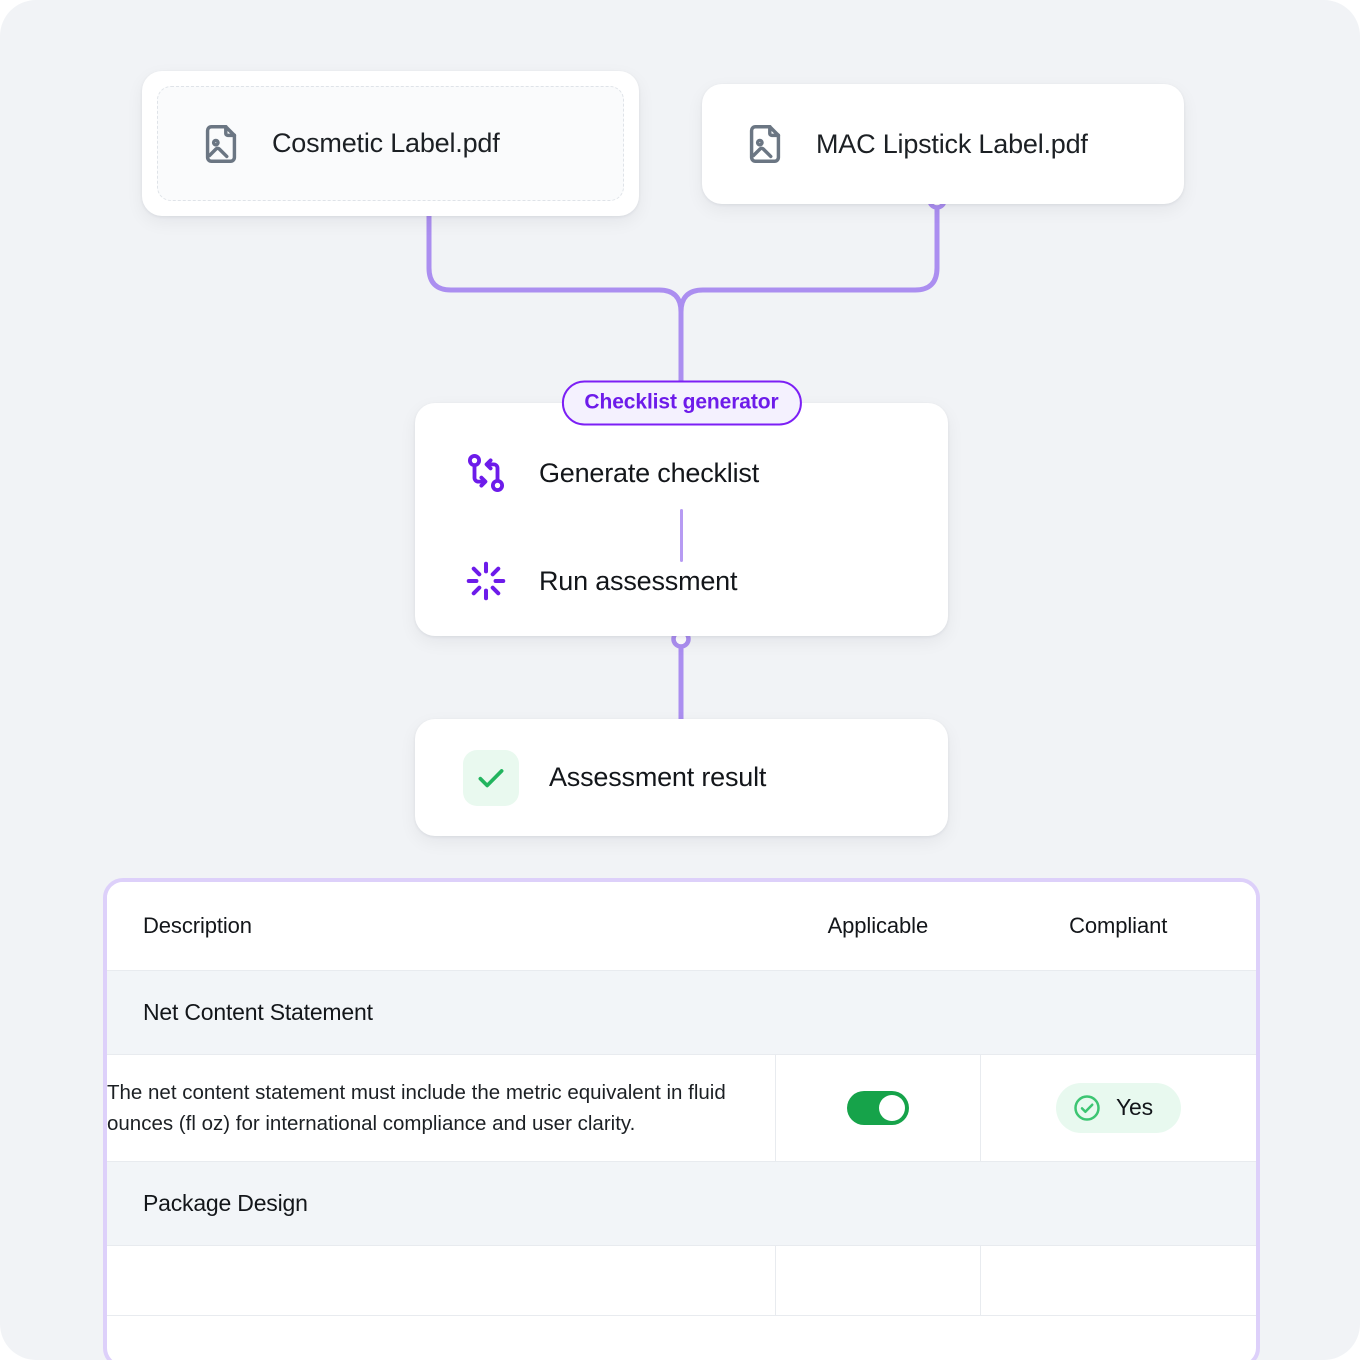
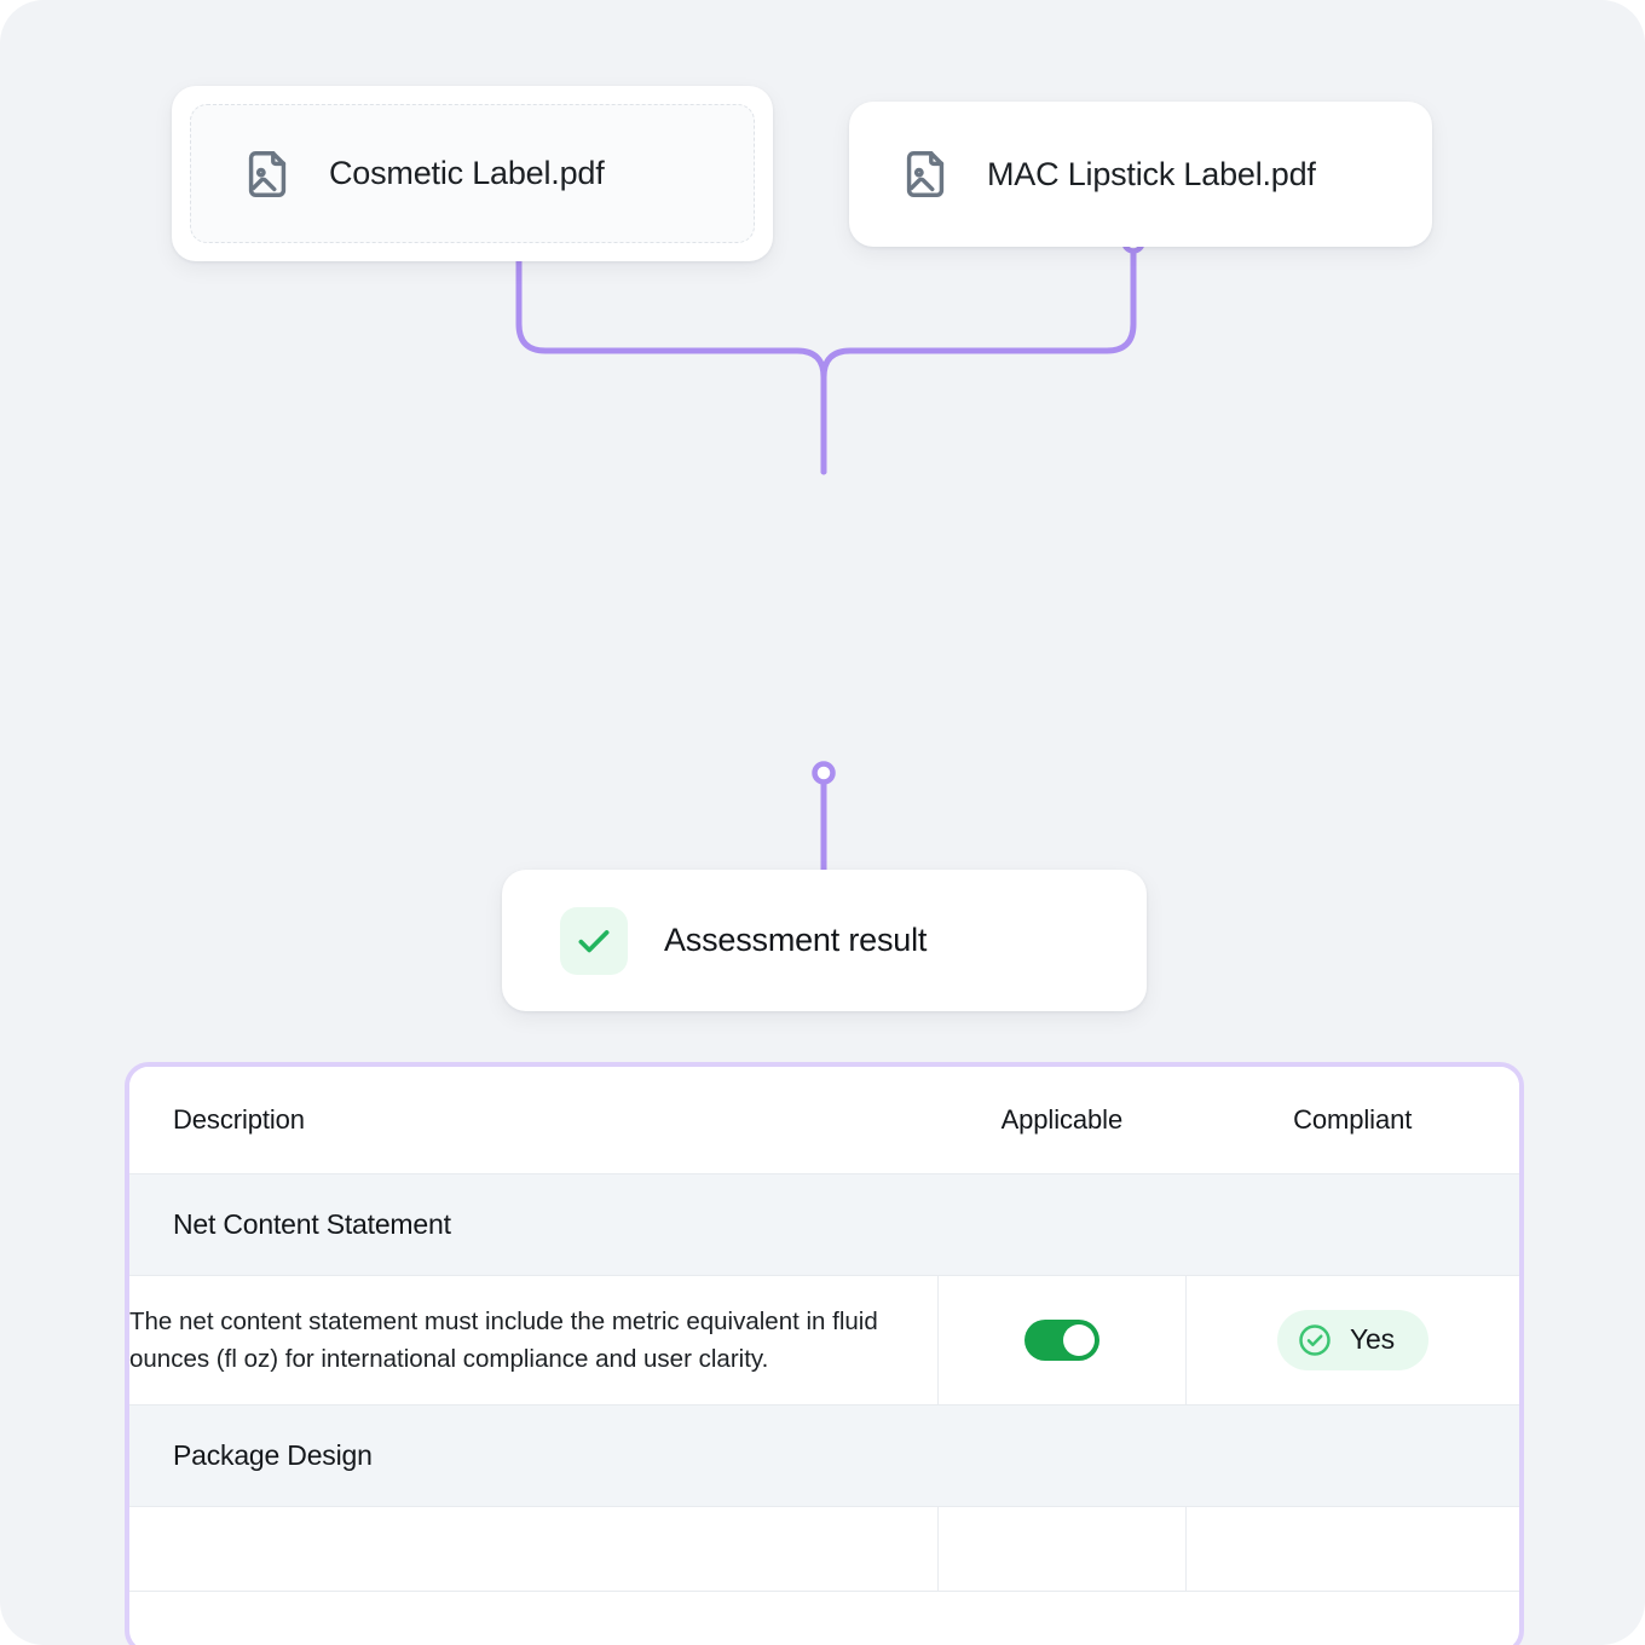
  Cosmetic Label.pdf
  MAC Lipstick Label.pdf
- Checklist generator
- Generate checklist
- Run assessment
  Assessment result
  Description	Applicable	Compliant
  Net Content Statement
  The net content statement must include the metric equivalent in fluid ounces (fl oz) for international compliance and user clarity.		Yes
  Package Design
